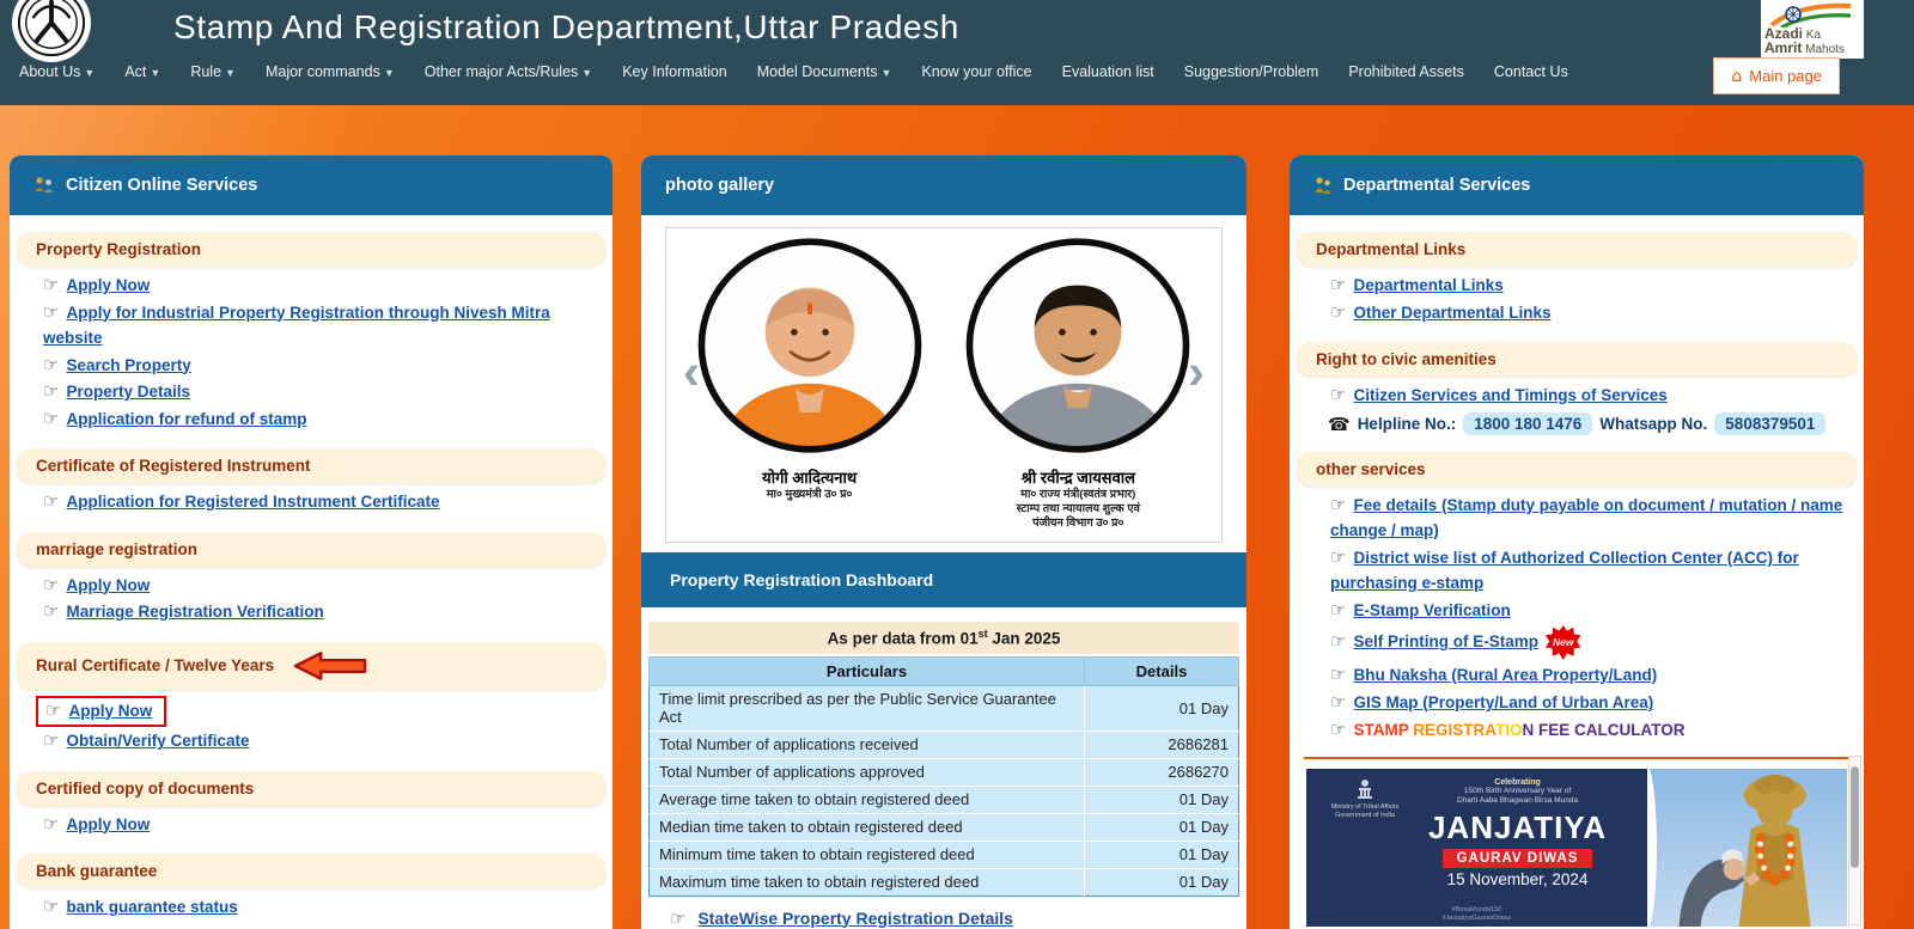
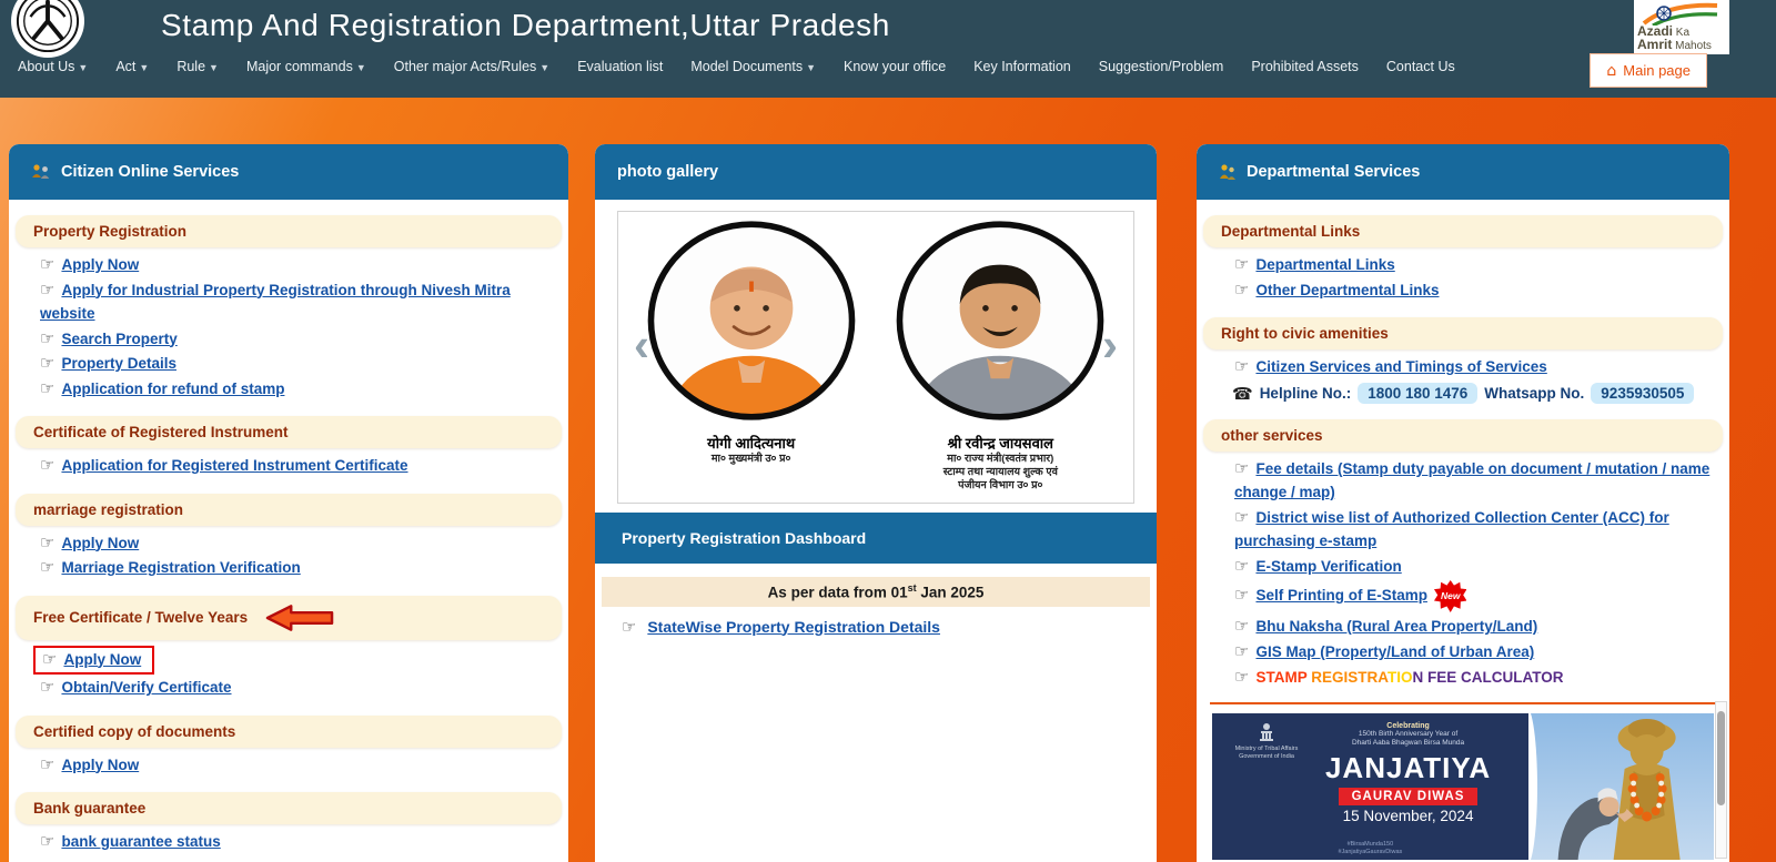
  Stamp And Registration Department,Uttar Pradesh
  About Us ▼
  Act ▼
  Rule ▼
  Major commands ▼
  Other major Acts/Rules ▼
- Key Information
+ Evaluation list
  Model Documents ▼
  Know your office
- Evaluation list
+ Key Information
  Suggestion/Problem
  Prohibited Assets
  Contact Us
  Azadi Ka
  Amrit Mahots
  ⌂
  Main page
  Citizen Online Services
  Property Registration
  ☞ Apply Now
  ☞ Apply for Industrial Property Registration through Nivesh Mitra website
  ☞ Search Property
  ☞ Property Details
  ☞ Application for refund of stamp
  Certificate of Registered Instrument
  ☞ Application for Registered Instrument Certificate
  marriage registration
  ☞ Apply Now
  ☞ Marriage Registration Verification
- Rural Certificate / Twelve Years
+ Free Certificate / Twelve Years
  ☞ Apply Now
  ☞ Obtain/Verify Certificate
  Certified copy of documents
  ☞ Apply Now
  Bank guarantee
  ☞ bank guarantee status
  photo gallery
  ‹
  योगी आदित्यनाथ
  मा० मुख्यमंत्री उ० प्र०
  श्री रवीन्द्र जायसवाल
  मा० राज्य मंत्री(स्वतंत्र प्रभार)
  स्टाम्प तथा न्यायालय शुल्क एवं
  पंजीयन विभाग उ० प्र०
  ›
  Property Registration Dashboard
  As per data from 01st Jan 2025
- Particulars	Details
- Time limit prescribed as per the Public Service Guarantee Act	01 Day
- Total Number of applications received	2686281
- Total Number of applications approved	2686270
- Average time taken to obtain registered deed	01 Day
- Median time taken to obtain registered deed	01 Day
- Minimum time taken to obtain registered deed	01 Day
- Maximum time taken to obtain registered deed	01 Day
  ☞ StateWise Property Registration Details
  Departmental Services
  Departmental Links
  ☞ Departmental Links
  ☞ Other Departmental Links
  Right to civic amenities
  ☞ Citizen Services and Timings of Services
  ☎
  Helpline No.:
  1800 180 1476
  Whatsapp No.
- 5808379501
+ 9235930505
  other services
  ☞ Fee details (Stamp duty payable on document / mutation / name change / map)
  ☞ District wise list of Authorized Collection Center (ACC) for purchasing e-stamp
  ☞ E-Stamp Verification
  ☞ Self Printing of E-Stamp New
  ☞ Bhu Naksha (Rural Area Property/Land)
  ☞ GIS Map (Property/Land of Urban Area)
  ☞ STAMP REGISTRATION FEE CALCULATOR
  JANJATIYA
  GAURAV DIWAS
  15 November, 2024
